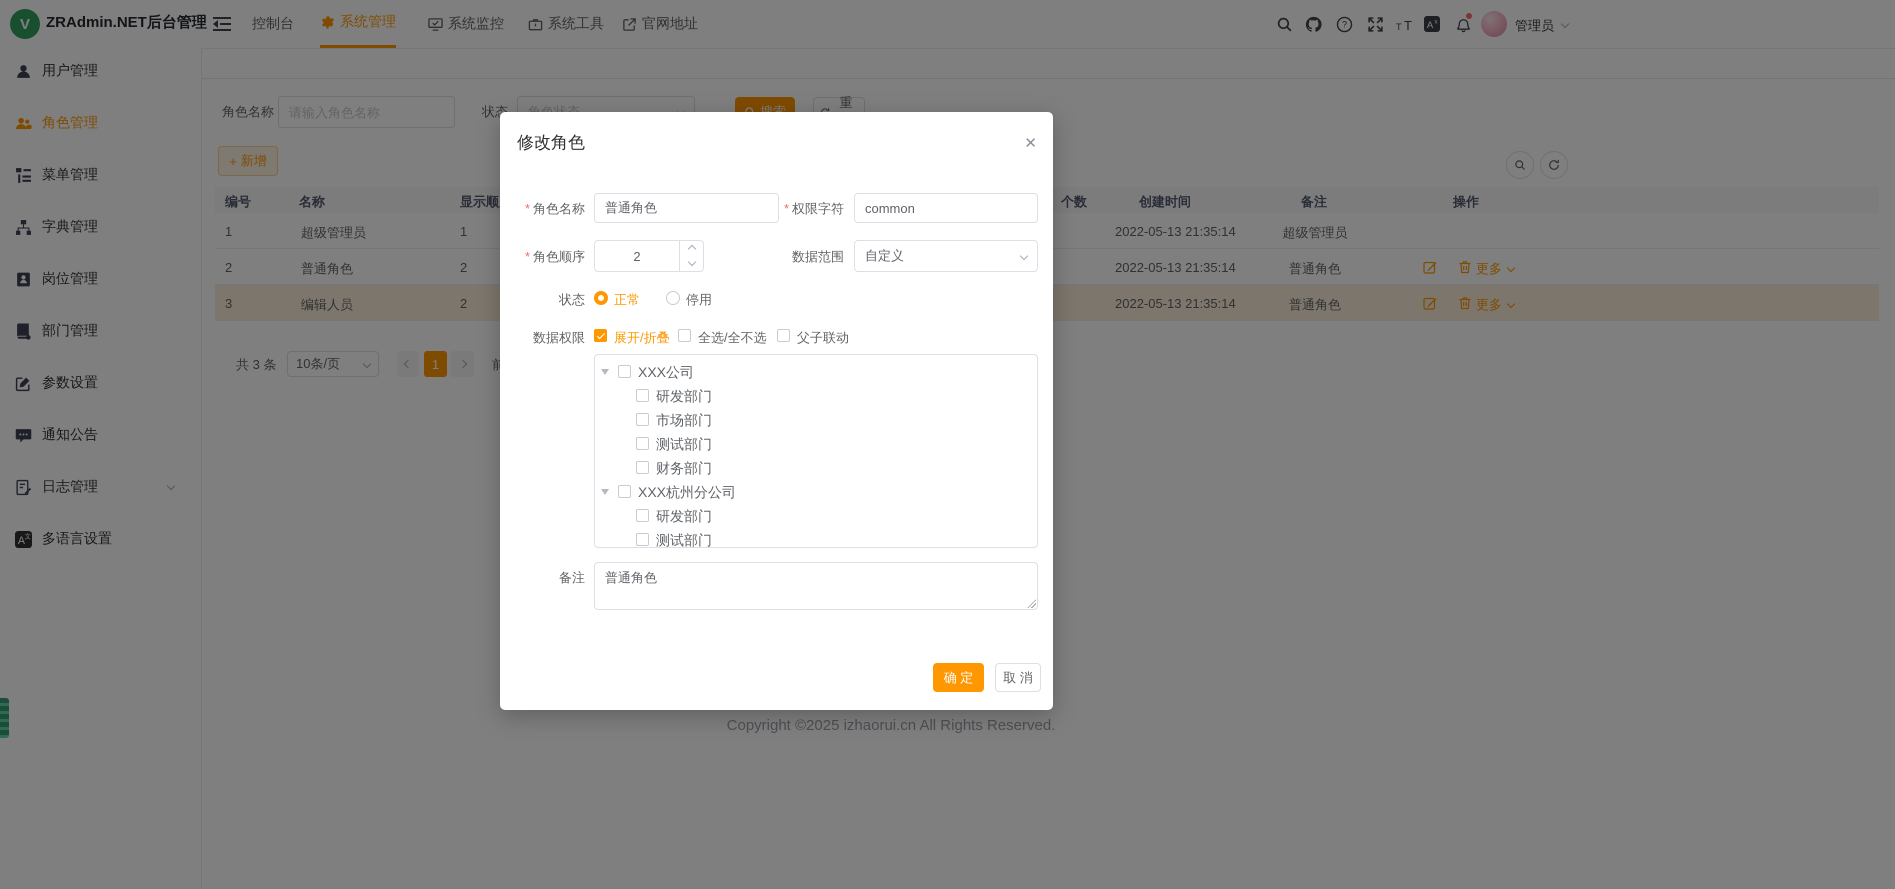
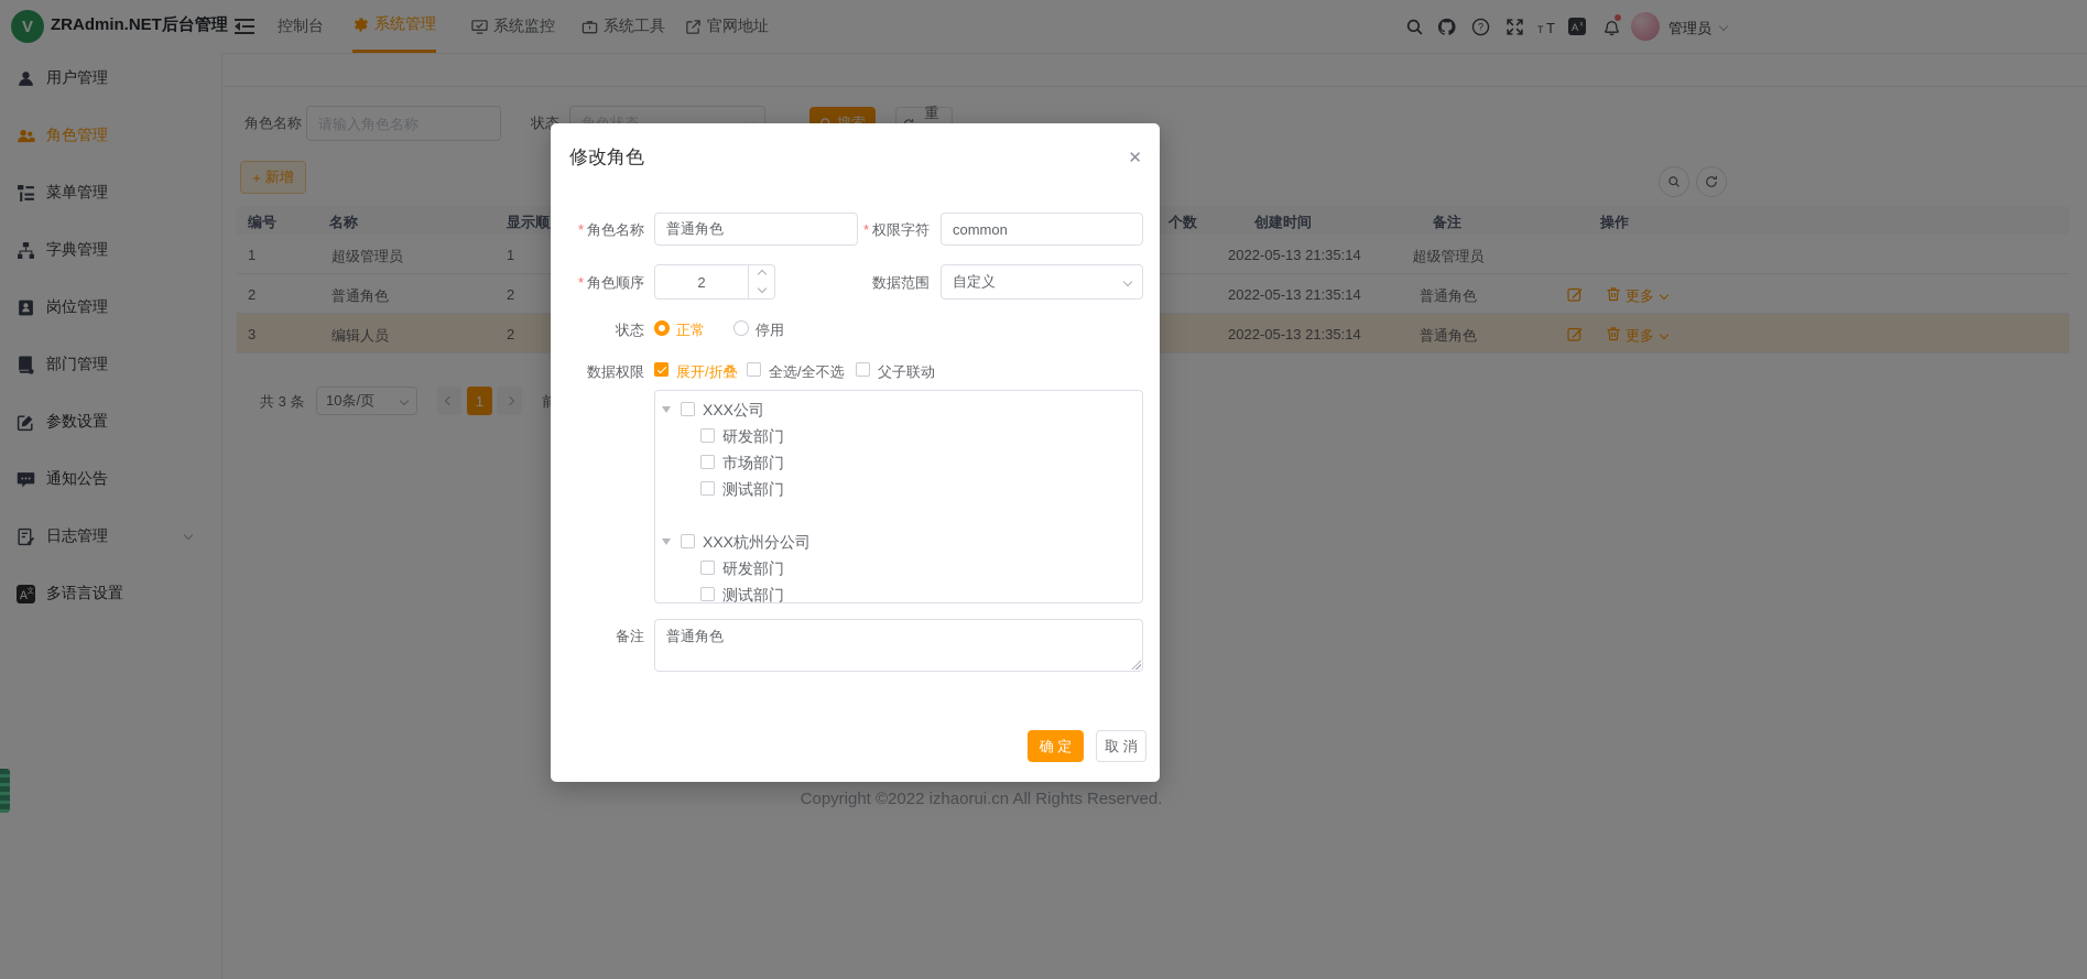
  V
  ZRAdmin.NET后台管理
  控制台
  系统管理
  系统监控
  系统工具
  官网地址
  ?
  T
  T
  A
  管理员
  用户管理
  角色管理
  菜单管理
  字典管理
  岗位管理
  部门管理
  参数设置
  通知公告
  日志管理
  A
  多语言设置
  角色名称
  请输入角色名称
  状态
  +
  新增
  编号
  名称
  显示顺
  个数
  创建时间
  备注
  操作
  1
  超级管理员
  1
  2022-05-13 21:35:14
  超级管理员
  2
  普通角色
  2
  2022-05-13 21:35:14
  普通角色
  更多
  3
  编辑人员
  2
  2022-05-13 21:35:14
  普通角色
  更多
  共 3 条
  10条/页
  1
- Copyright ©2025 izhaorui.cn All Rights Reserved.
+ Copyright ©2022 izhaorui.cn All Rights Reserved.
  修改角色
  ✕
  * 角色名称
  普通角色
  * 权限字符
  common
  * 角色顺序
  2
  数据范围
  自定义
  状态
  正常
  停用
  数据权限
  展开/折叠
  全选/全不选
  父子联动
  XXX公司
  研发部门
  市场部门
  测试部门
- 财务部门
  XXX杭州分公司
  研发部门
  测试部门
  备注
  普通角色
  确 定
  取 消
